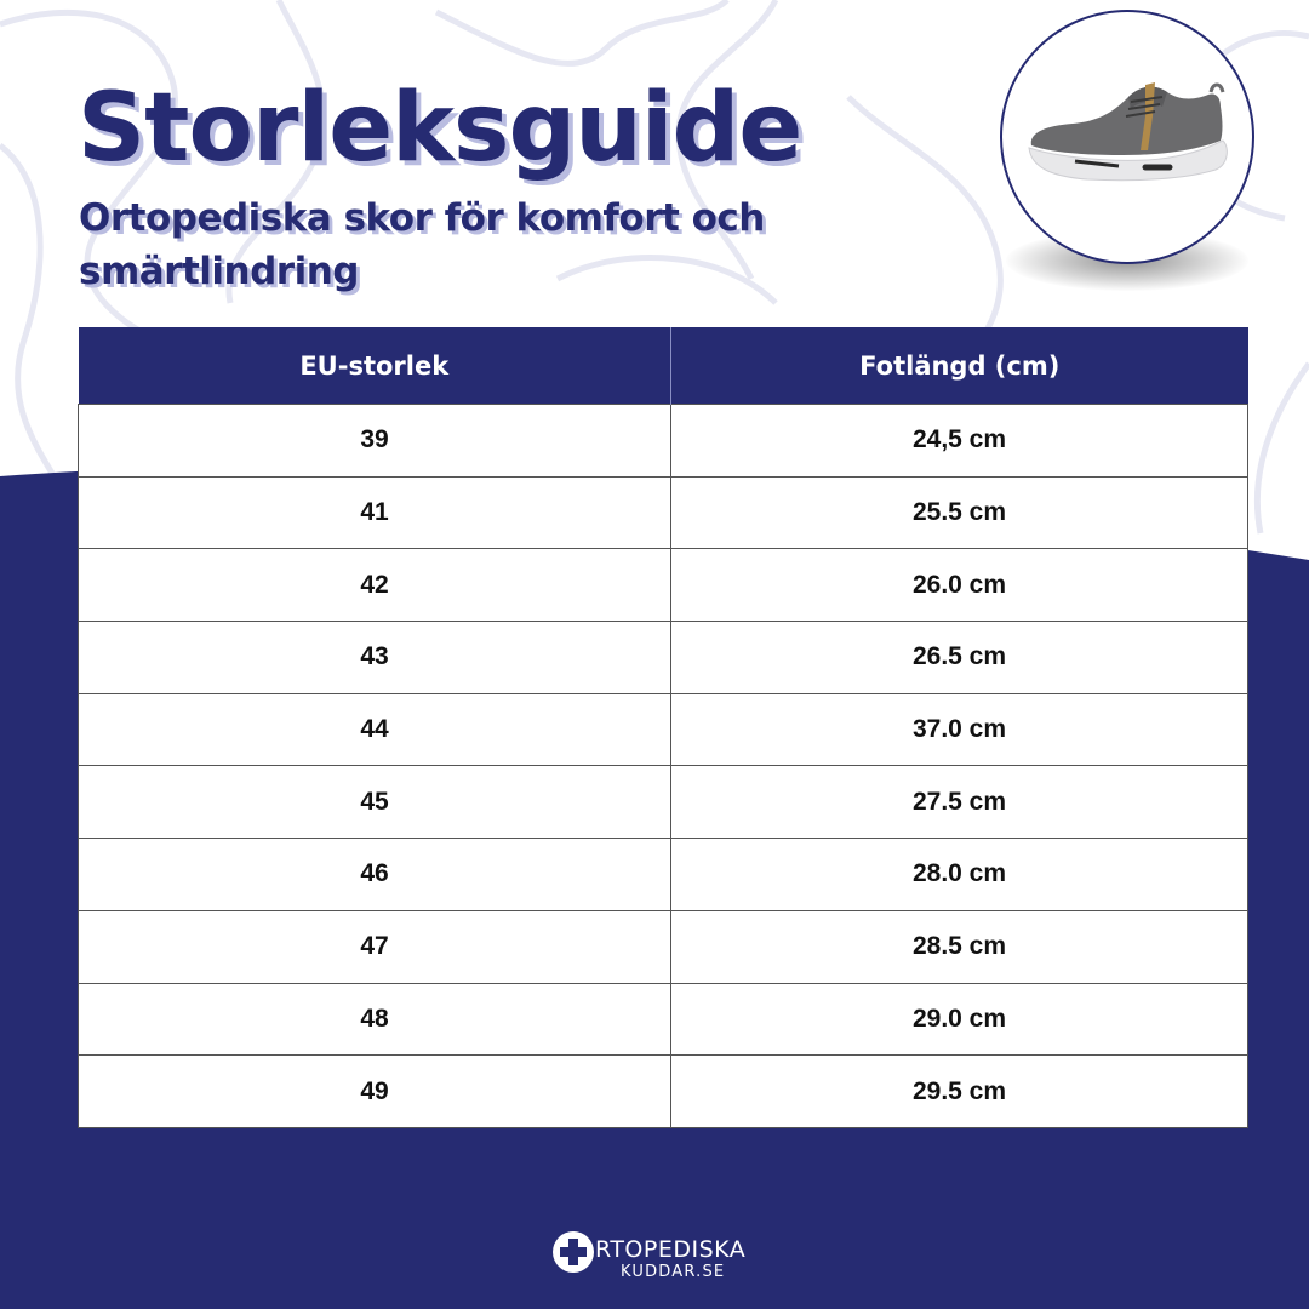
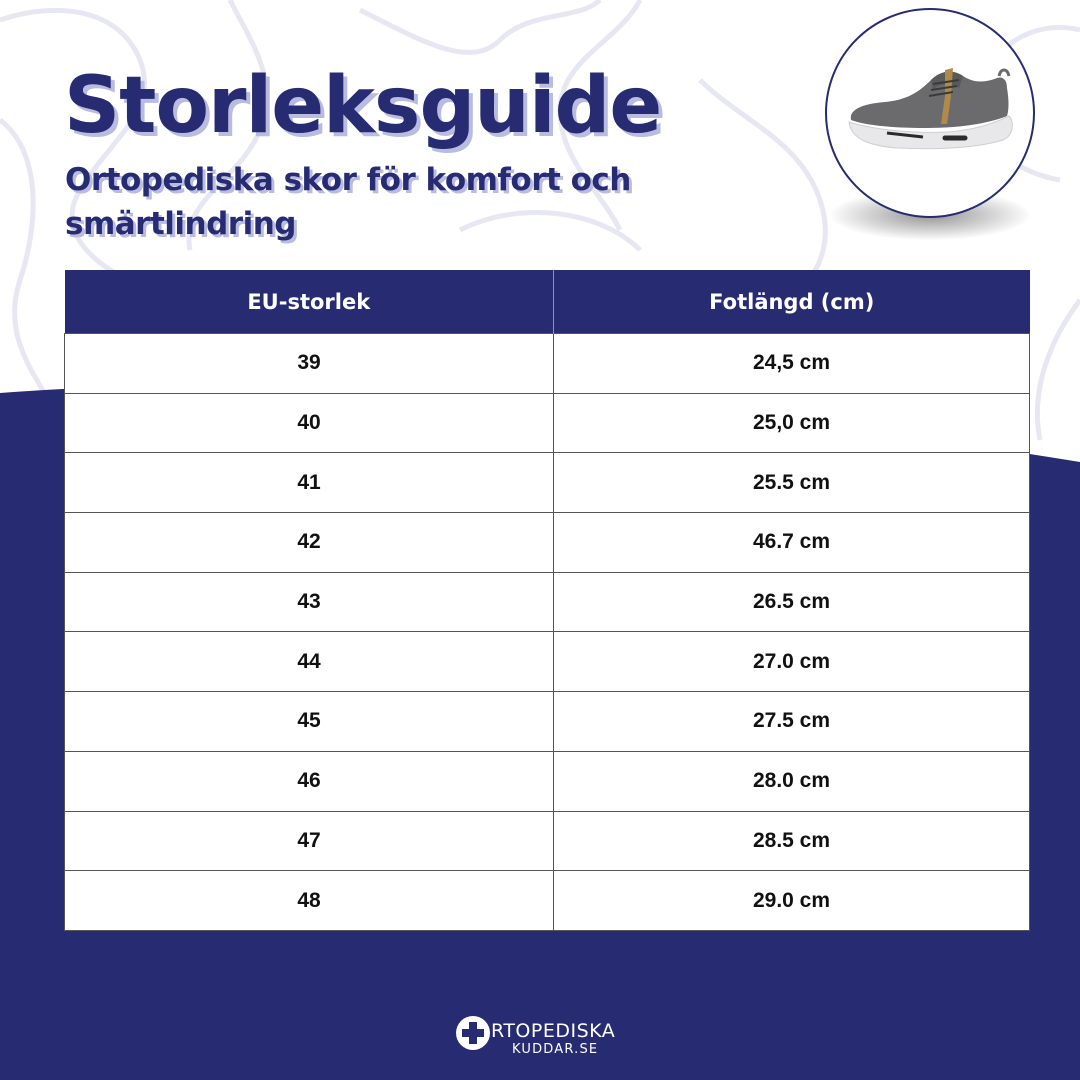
  Storleksguide
  Ortopediska skor för komfort och smärtlindring
  EU-storlek	Fotlängd (cm)
  39	24,5 cm
+ 40	25,0 cm
  41	25.5 cm
- 42	26.0 cm
+ 42	46.7 cm
  43	26.5 cm
- 44	37.0 cm
+ 44	27.0 cm
  45	27.5 cm
  46	28.0 cm
  47	28.5 cm
  48	29.0 cm
- 49	29.5 cm
  RTOPEDISKA
  KUDDAR.SE
